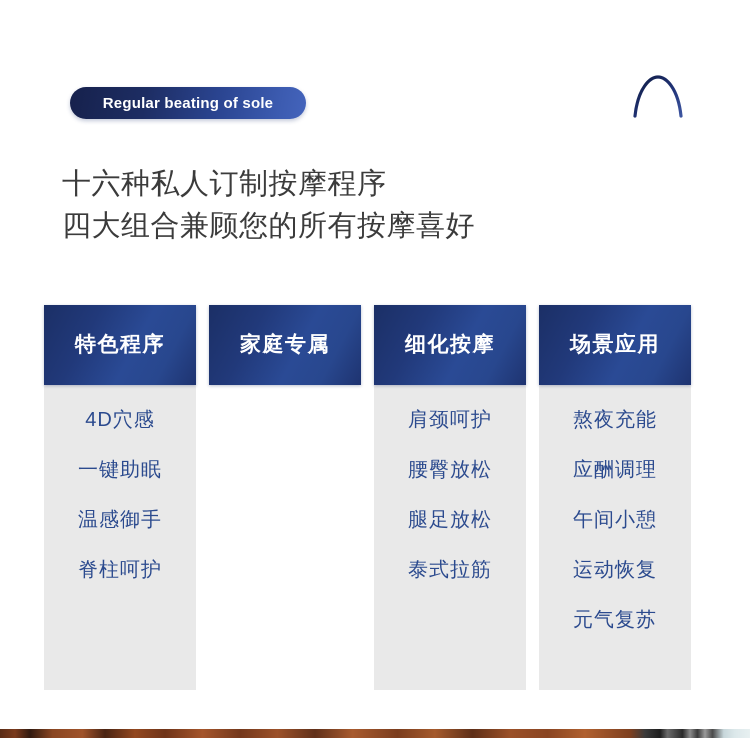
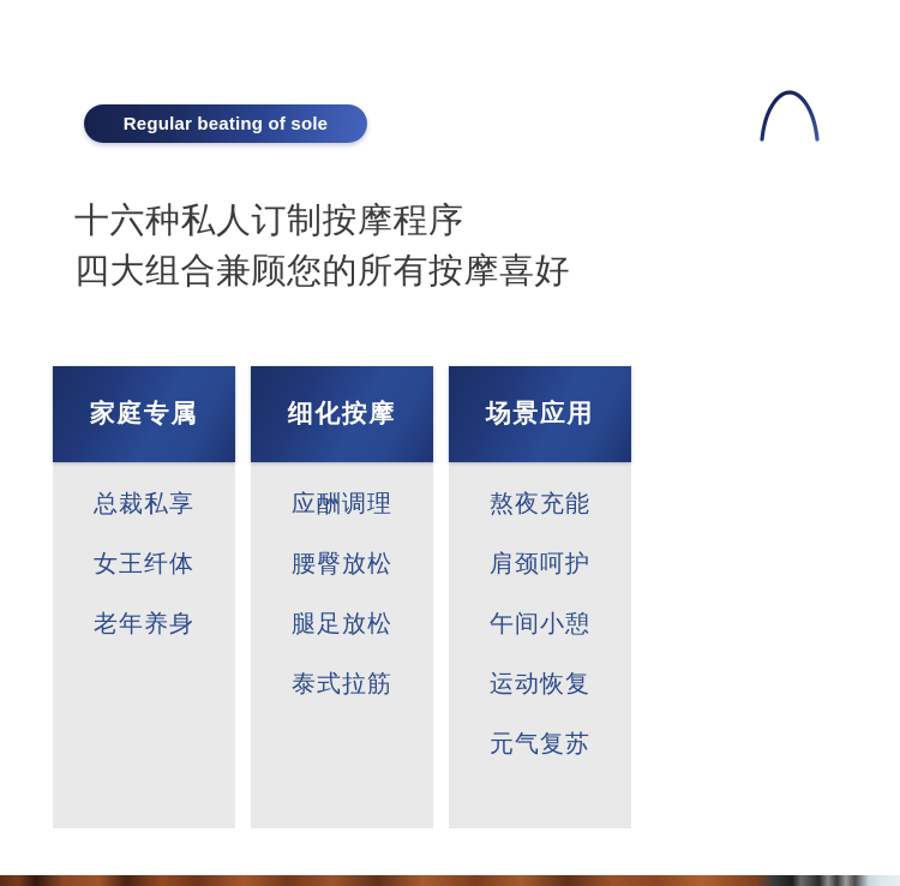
  Regular beating of sole
  十六种私人订制按摩程序
  四大组合兼顾您的所有按摩喜好
- 特色程序
- 4D穴感
- 一键助眠
- 温感御手
- 脊柱呵护
  家庭专属
+ 总裁私享
+ 女王纤体
+ 老年养身
  细化按摩
- 肩颈呵护
+ 应酬调理
  腰臀放松
  腿足放松
  泰式拉筋
  场景应用
  熬夜充能
- 应酬调理
+ 肩颈呵护
  午间小憩
  运动恢复
  元气复苏
